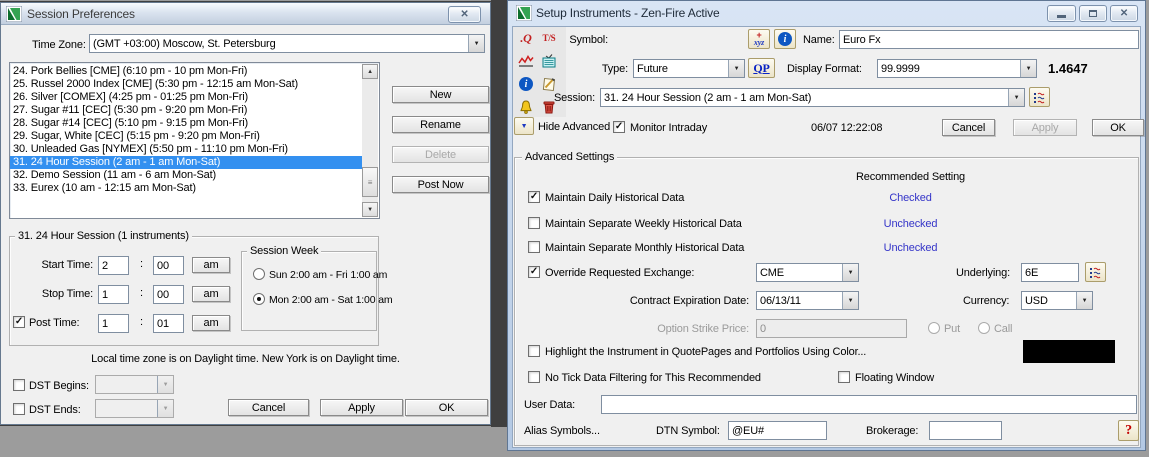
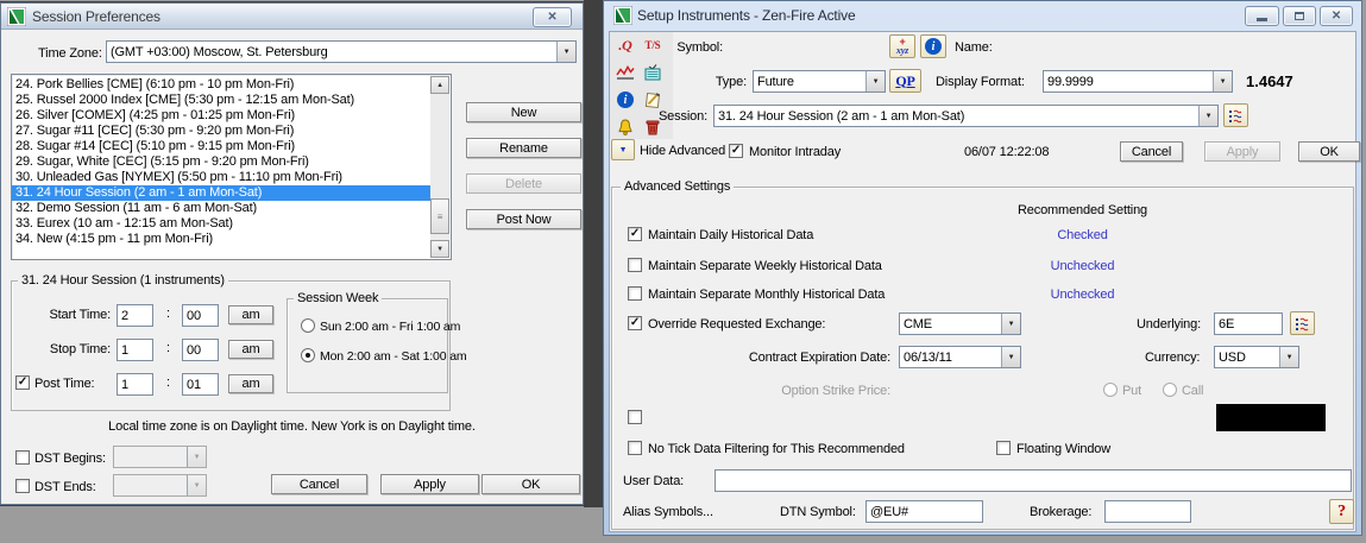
  Session Preferences
  ✕
  Time Zone:
  (GMT +03:00) Moscow, St. Petersburg
  24. Pork Bellies [CME] (6:10 pm - 10 pm Mon-Fri)
  25. Russel 2000 Index [CME] (5:30 pm - 12:15 am Mon-Sat)
  26. Silver [COMEX] (4:25 pm - 01:25 pm Mon-Fri)
  27. Sugar #11 [CEC] (5:30 pm - 9:20 pm Mon-Fri)
  28. Sugar #14 [CEC] (5:10 pm - 9:15 pm Mon-Fri)
  29. Sugar, White [CEC] (5:15 pm - 9:20 pm Mon-Fri)
  30. Unleaded Gas [NYMEX] (5:50 pm - 11:10 pm Mon-Fri)
  31. 24 Hour Session (2 am - 1 am Mon-Sat)
  32. Demo Session (11 am - 6 am Mon-Sat)
  33. Eurex (10 am - 12:15 am Mon-Sat)
+ 34. New (4:15 pm - 11 pm Mon-Fri)
  ≡
  New
  Rename
  Delete
  Post Now
  31. 24 Hour Session (1 instruments)
  Start Time:
  2
  :
  00
  am
  Stop Time:
  1
  :
  00
  am
  ✓
  Post Time:
  1
  :
  01
  am
  Session Week
  Sun 2:00 am - Fri 1:00 am
  Mon 2:00 am - Sat 1:00 am
  Local time zone is on Daylight time. New York is on Daylight time.
  DST Begins:
  DST Ends:
  Cancel
  Apply
  OK
  Setup Instruments - Zen-Fire Active
  ✕
  .Q
  T/S
  i
  Hide Advanced
  Symbol:
  +
  xyz
  i
  Name:
- Euro Fx
  Type:
  Future
  QP
  Display Format:
  99.9999
  1.4647
  Session:
  31. 24 Hour Session (2 am - 1 am Mon-Sat)
  ✓
  Monitor Intraday
  06/07 12:22:08
  Cancel
  Apply
  OK
  Advanced Settings
  Recommended Setting
  ✓
  Maintain Daily Historical Data
  Checked
  Maintain Separate Weekly Historical Data
  Unchecked
  Maintain Separate Monthly Historical Data
  Unchecked
  ✓
  Override Requested Exchange:
  CME
  Underlying:
  6E
  Contract Expiration Date:
  06/13/11
  Currency:
  USD
  Option Strike Price:
- 0
  Put
  Call
- Highlight the Instrument in QuotePages and Portfolios Using Color...
  No Tick Data Filtering for This Recommended
  Floating Window
  User Data:
  Alias Symbols...
  DTN Symbol:
  @EU#
  Brokerage:
  ?
